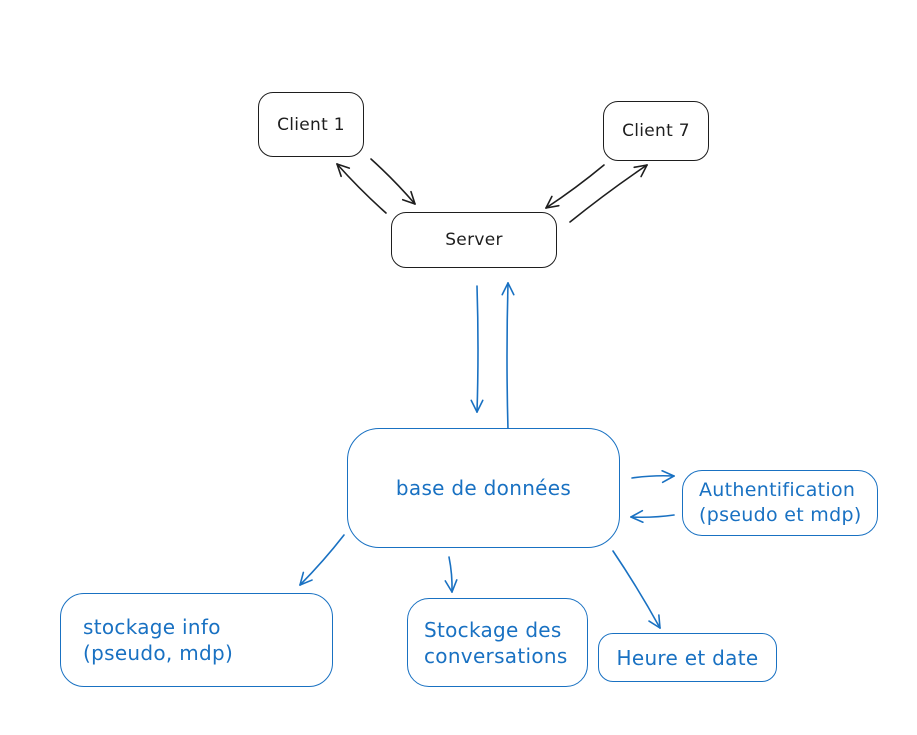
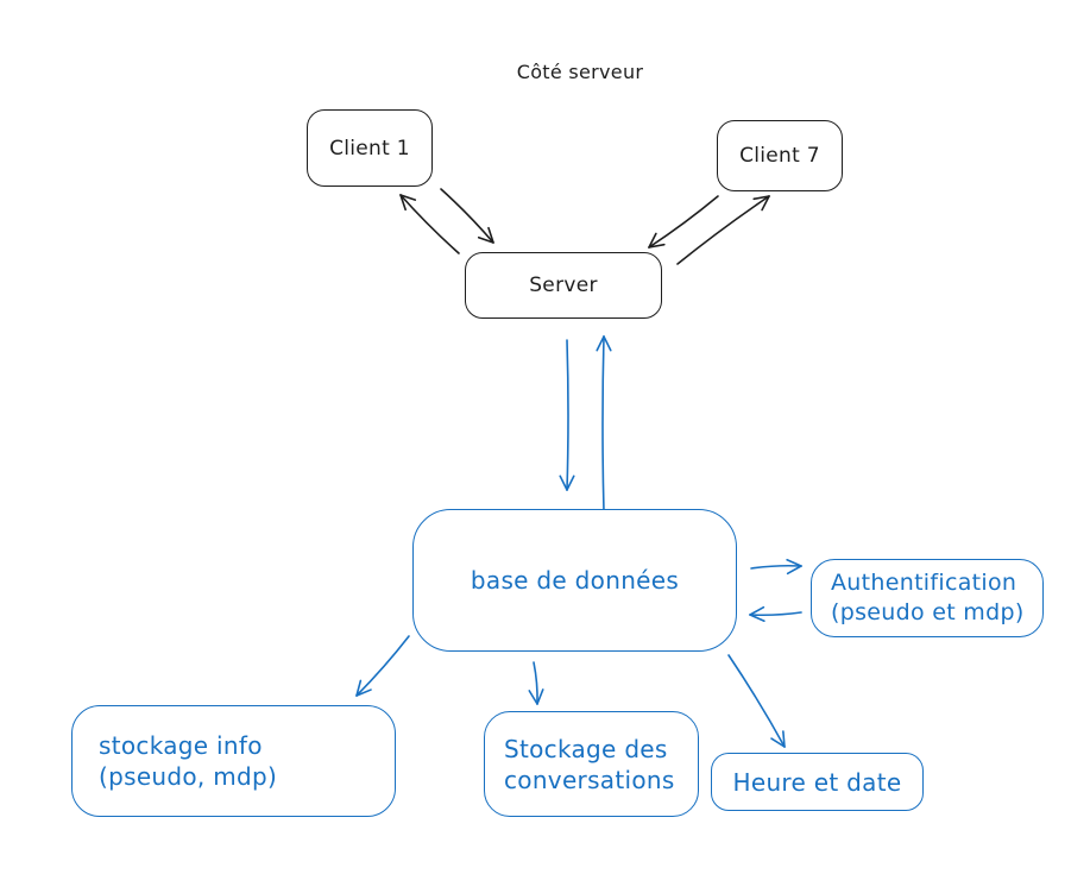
+ Côté serveur
  Client 1
  Client 7
  Server
  base de données
  Authentification
  (pseudo et mdp)
  stockage info
  (pseudo, mdp)
  Stockage des
  conversations
  Heure et date
